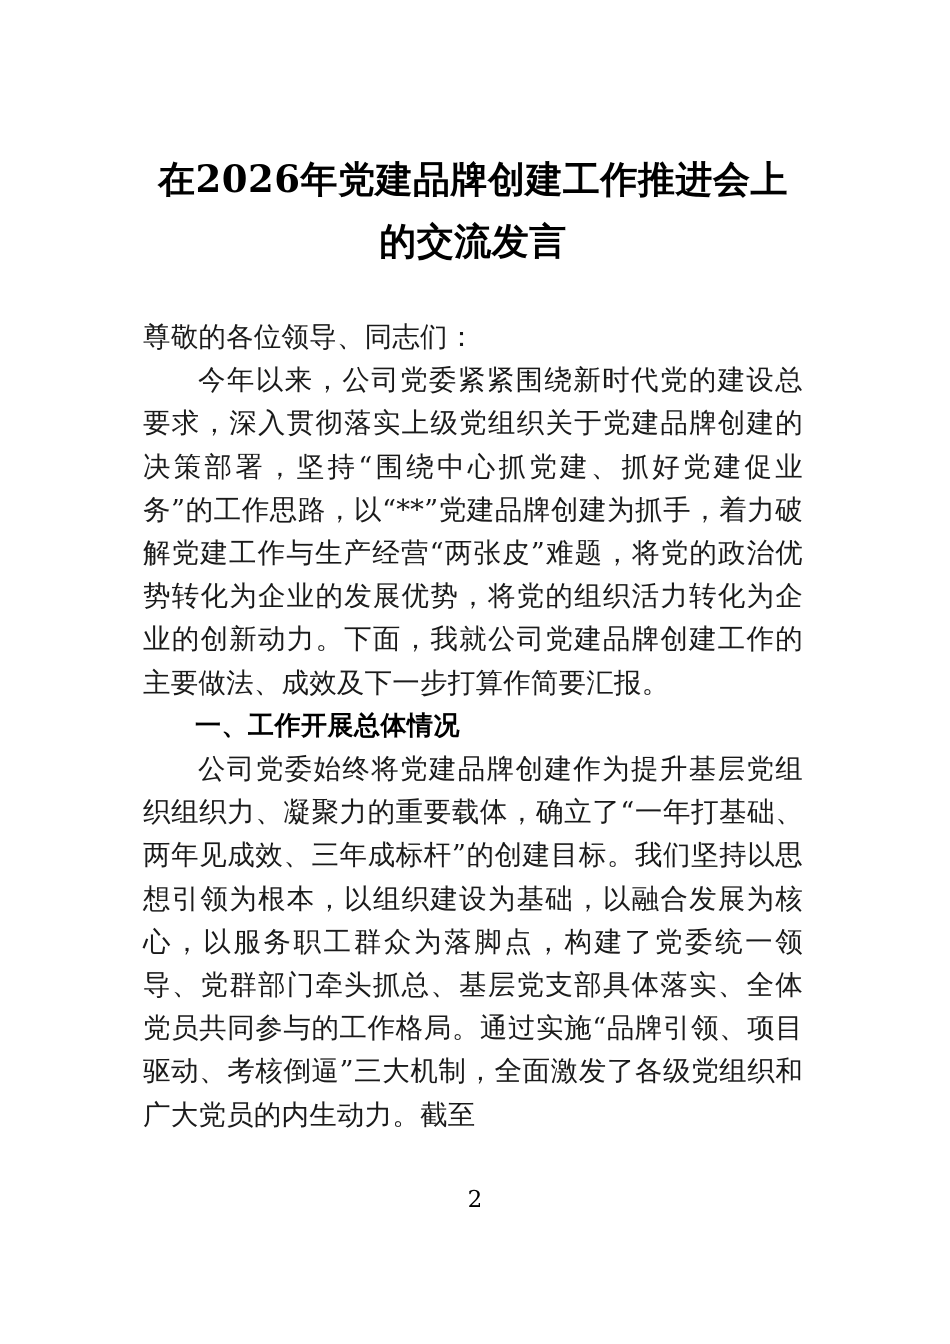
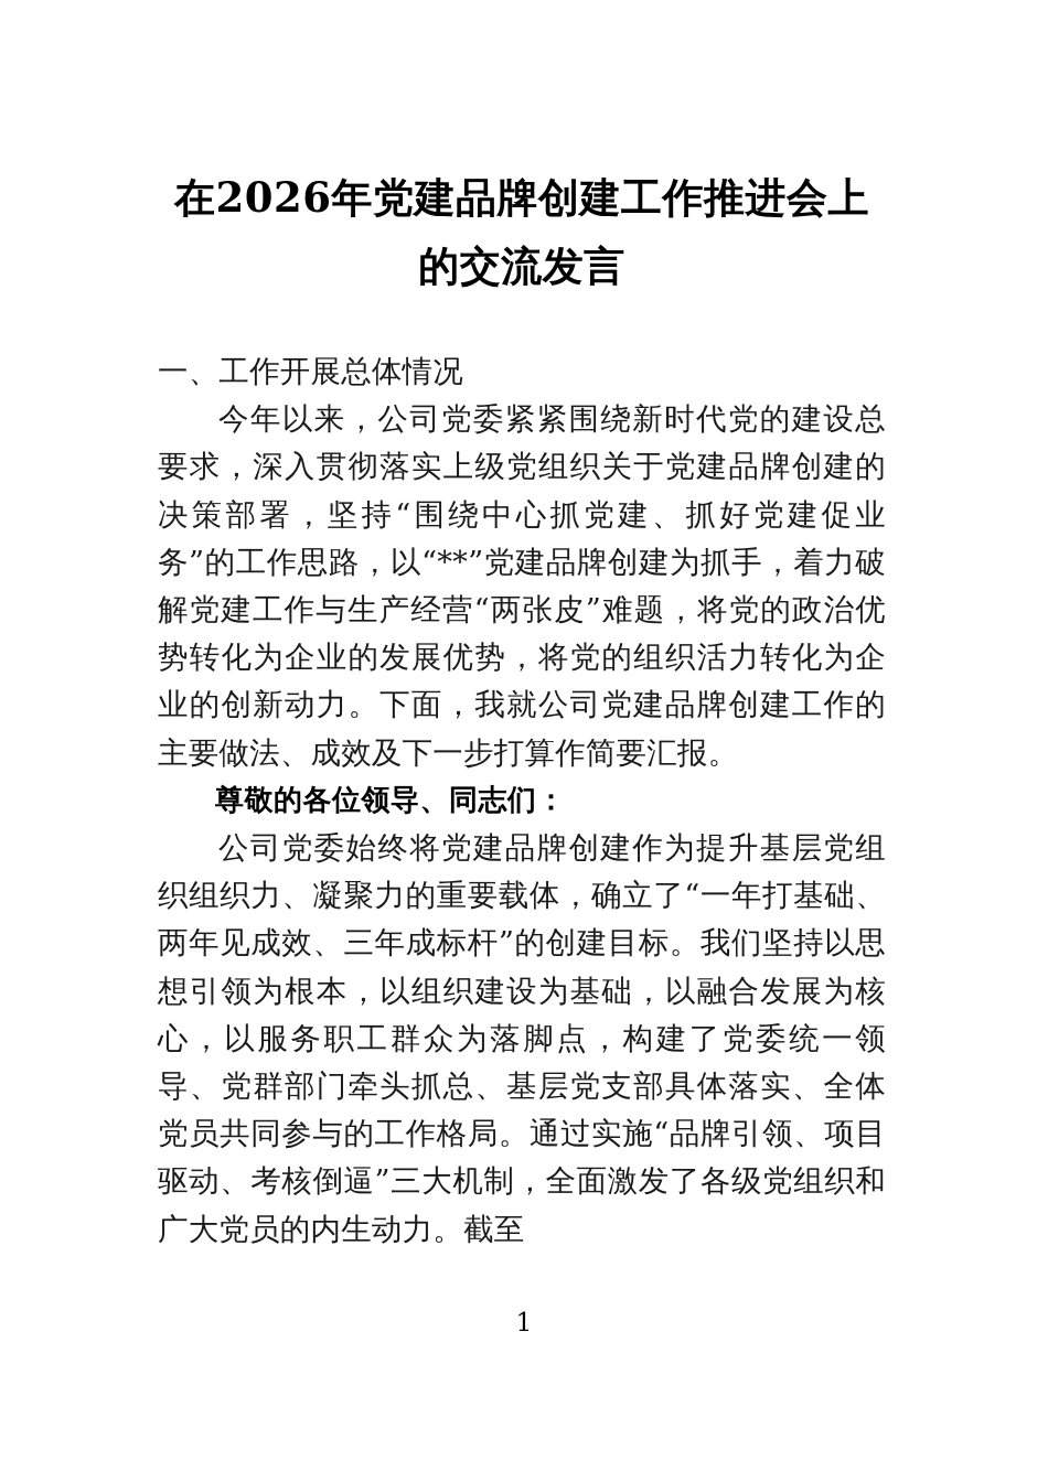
  在2026年党建品牌创建工作推进会上的交流发言
- 尊敬的各位领导、同志们：
+ 一、工作开展总体情况
  今年以来，公司党委紧紧围绕新时代党的建设总要求，深入贯彻落实上级党组织关于党建品牌创建的决策部署，坚持“围绕中心抓党建、抓好党建促业务”的工作思路，以“**”党建品牌创建为抓手，着力破解党建工作与生产经营“两张皮”难题，将党的政治优势转化为企业的发展优势，将党的组织活力转化为企业的创新动力。下面，我就公司党建品牌创建工作的主要做法、成效及下一步打算作简要汇报。
- 一、工作开展总体情况
+ 尊敬的各位领导、同志们：
  公司党委始终将党建品牌创建作为提升基层党组织组织力、凝聚力的重要载体，确立了“一年打基础、两年见成效、三年成标杆”的创建目标。我们坚持以思想引领为根本，以组织建设为基础，以融合发展为核心，以服务职工群众为落脚点，构建了党委统一领导、党群部门牵头抓总、基层党支部具体落实、全体党员共同参与的工作格局。通过实施“品牌引领、项目驱动、考核倒逼”三大机制，全面激发了各级党组织和广大党员的内生动力。截至
- 2
+ 1
